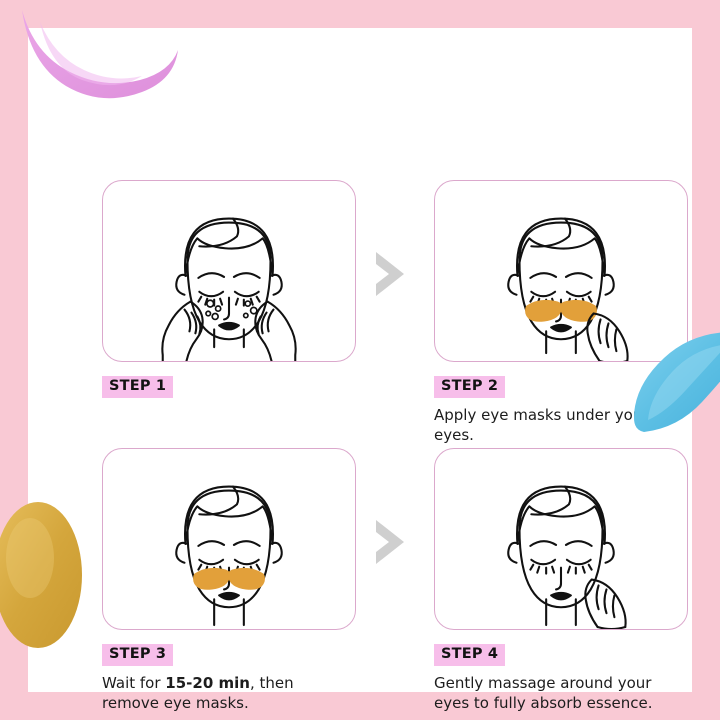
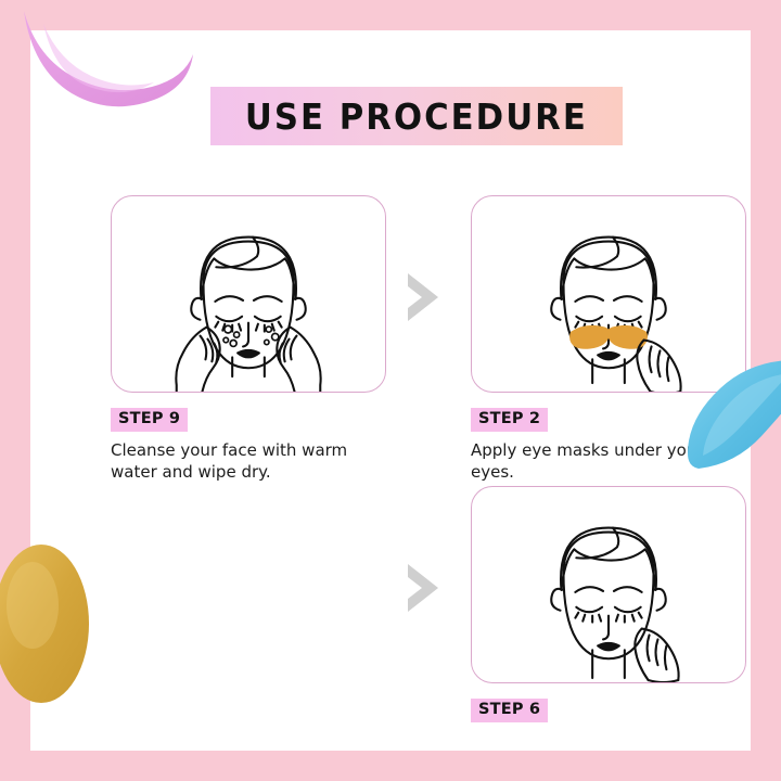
+ USE PROCEDURE
- STEP 1
+ STEP 9
+ Cleanse your face with warm water and wipe dry.
  STEP 2
  Apply eye masks under yo eyes.
- STEP 3
- Wait for 15-20 min, then remove eye masks.
- STEP 4
+ STEP 6
- Gently massage around your eyes to fully absorb essence.
